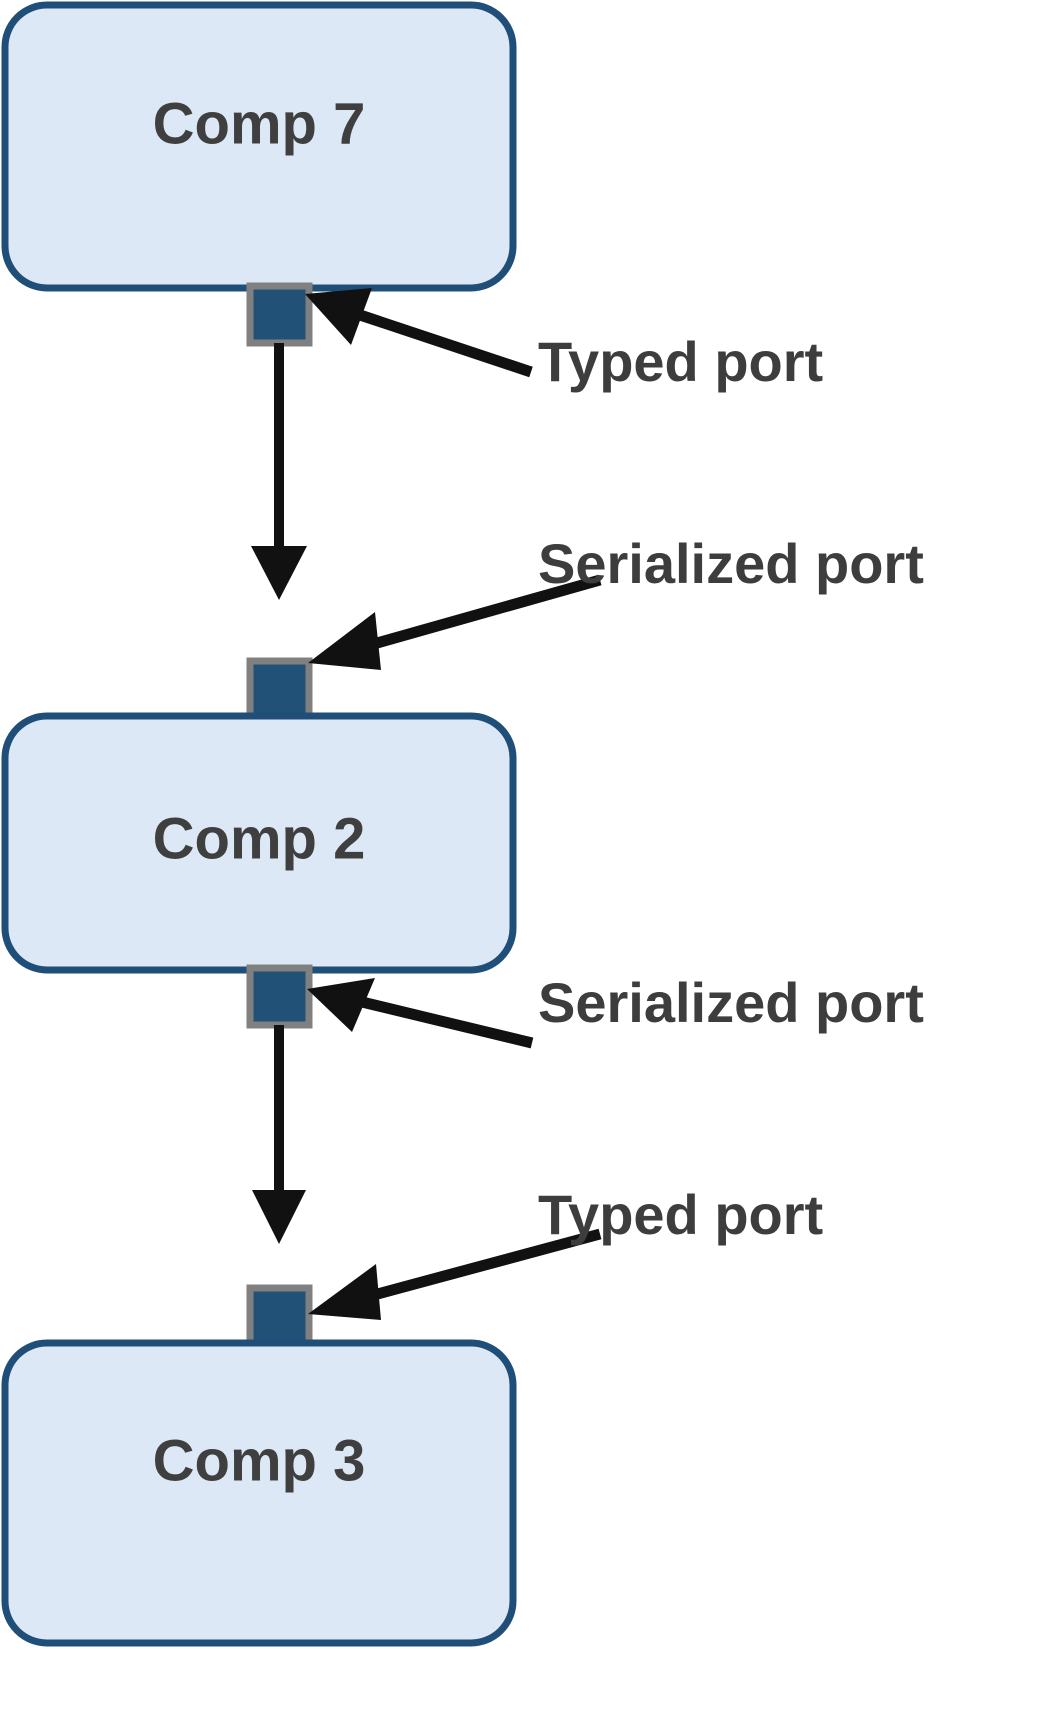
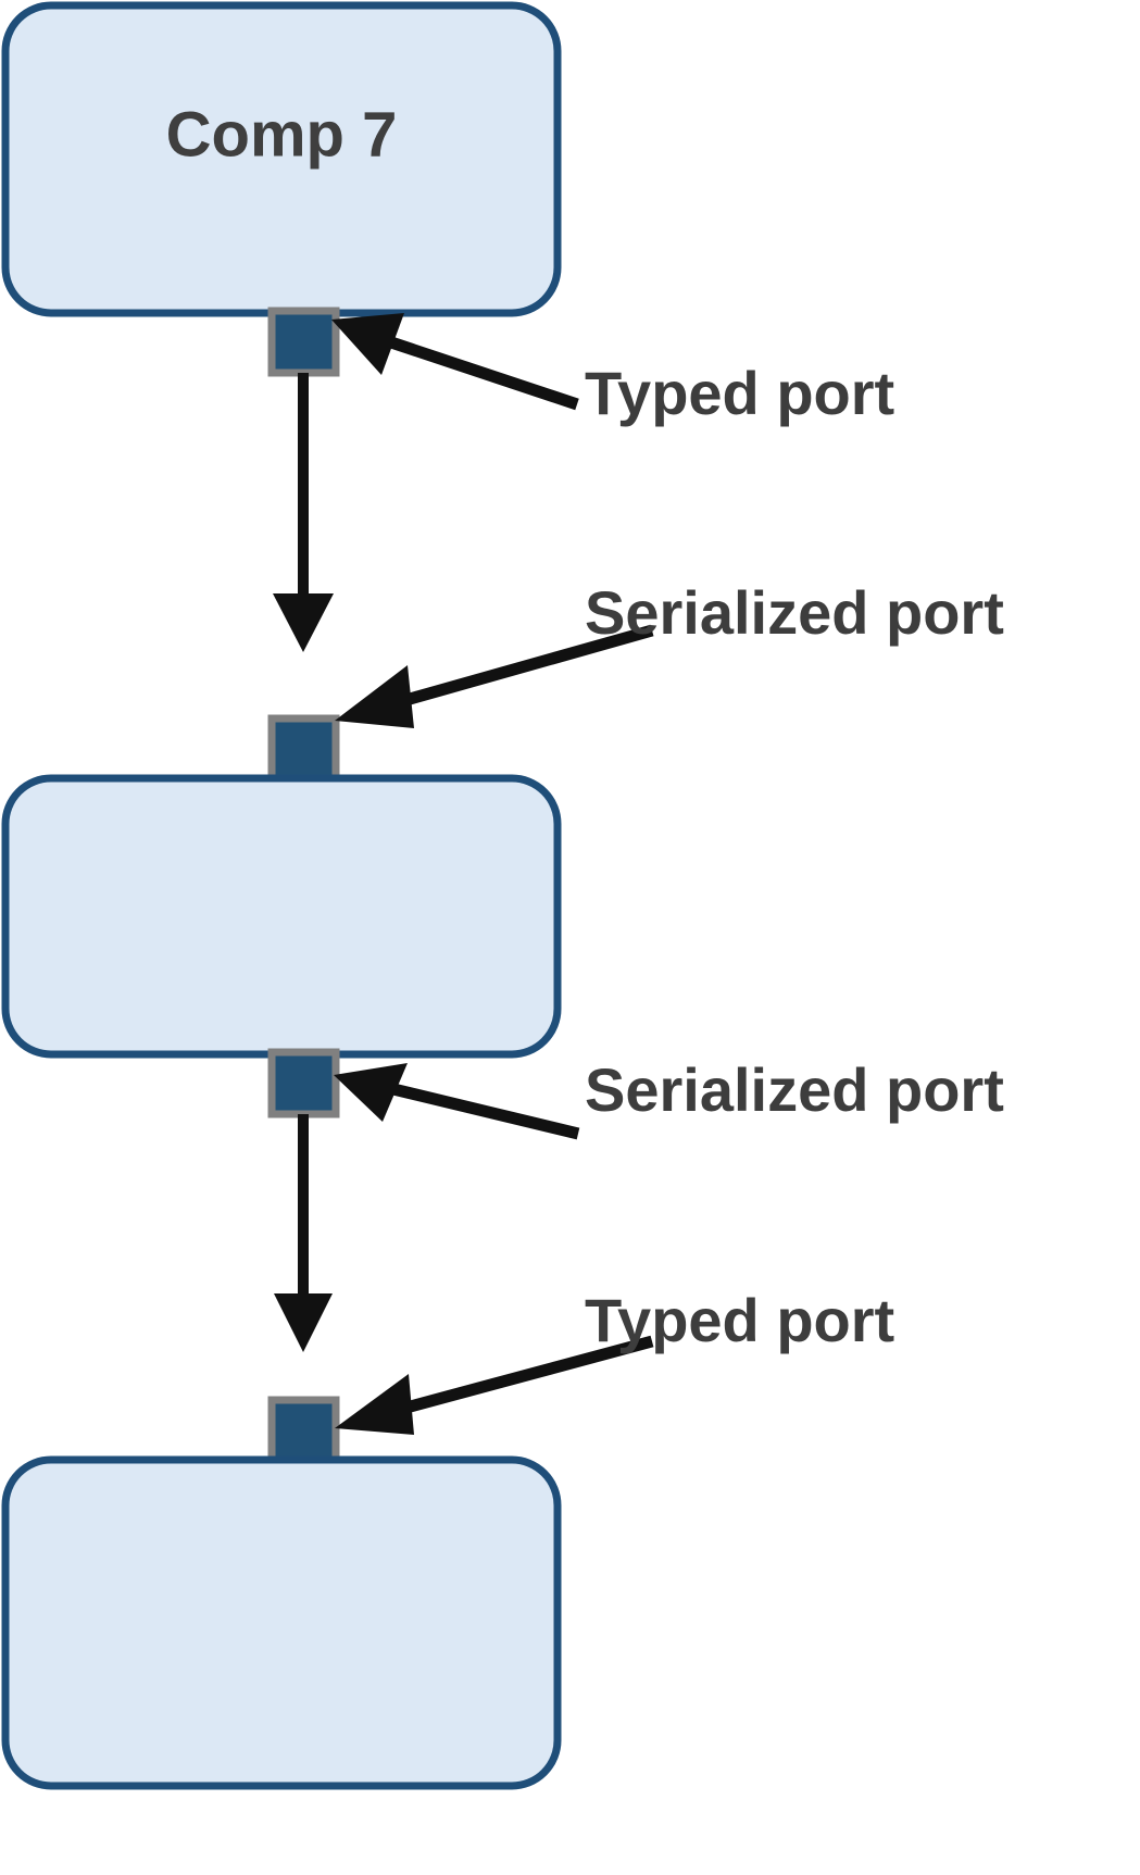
  Comp 7
- Comp 2
- Comp 3
  Typed port
  Serialized port
  Serialized port
  Typed port
